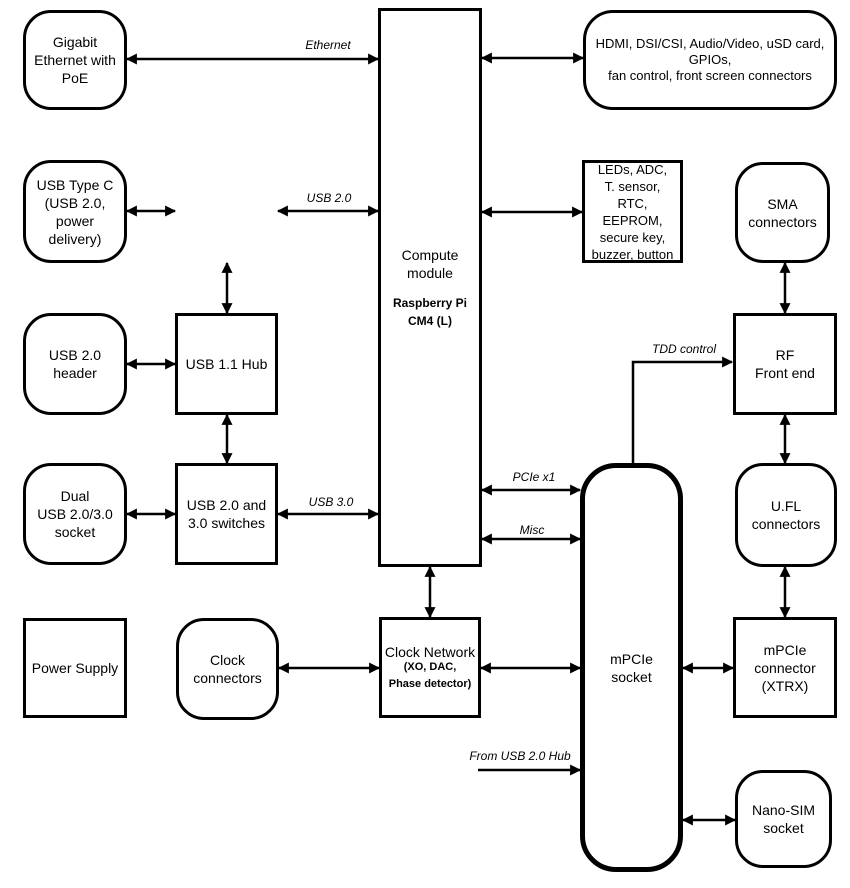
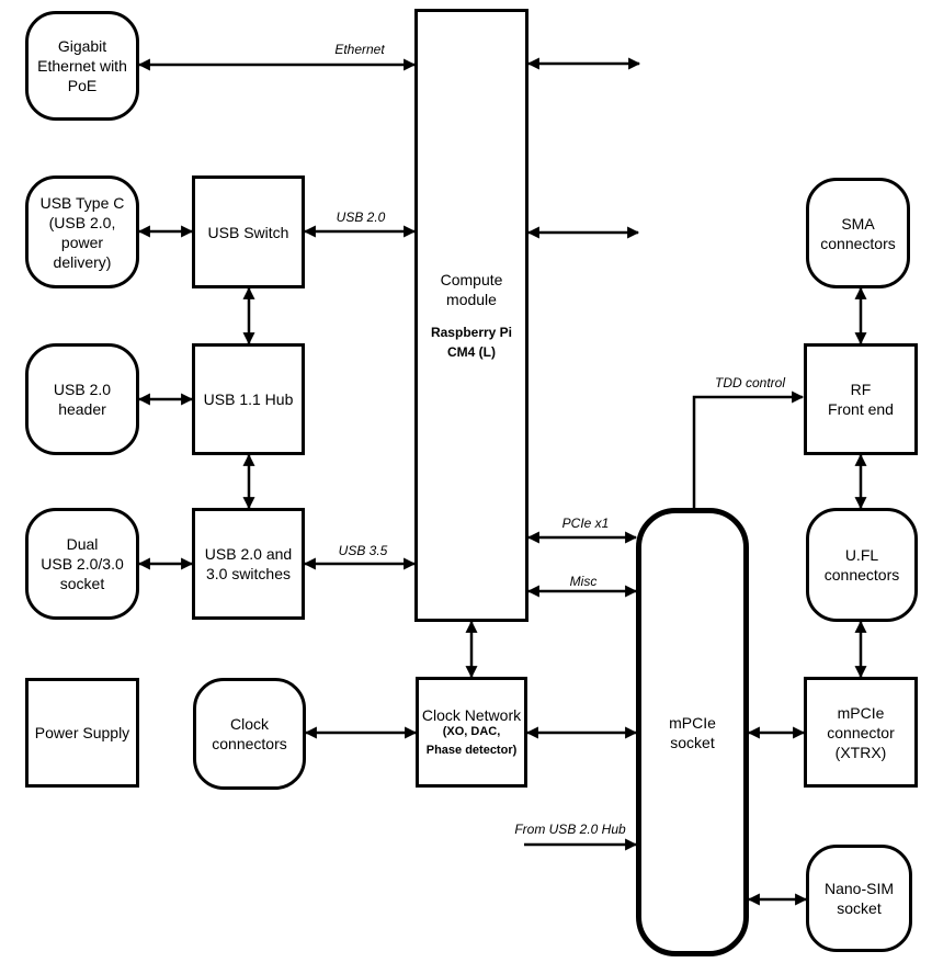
  Gigabit
  Ethernet with
  PoE
  USB Type C
  (USB 2.0,
  power
  delivery)
+ USB Switch
  USB 2.0
  header
  USB 1.1 Hub
  Dual
  USB 2.0/3.0
  socket
  USB 2.0 and
  3.0 switches
  Power Supply
  Clock
  connectors
  Compute
  module
  Raspberry Pi
  CM4 (L)
  Clock Network
  (XO, DAC,
  Phase detector)
  mPCIe
  socket
- HDMI, DSI/CSI, Audio/Video, uSD card,
- GPIOs,
- fan control, front screen connectors
- LEDs, ADC,
- T. sensor,
- RTC,
- EEPROM,
- secure key,
- buzzer, button
  SMA
  connectors
  RF
  Front end
  U.FL
  connectors
  mPCIe
  connector
  (XTRX)
  Nano-SIM
  socket
  Ethernet
  USB 2.0
- USB 3.0
+ USB 3.5
  PCIe x1
  Misc
  TDD control
  From USB 2.0 Hub
